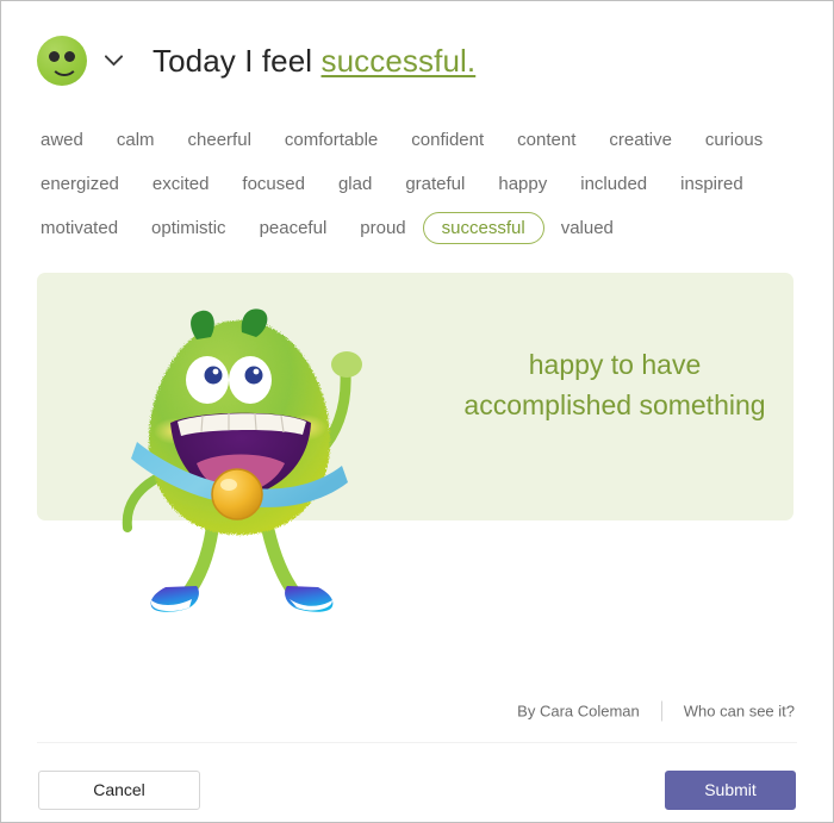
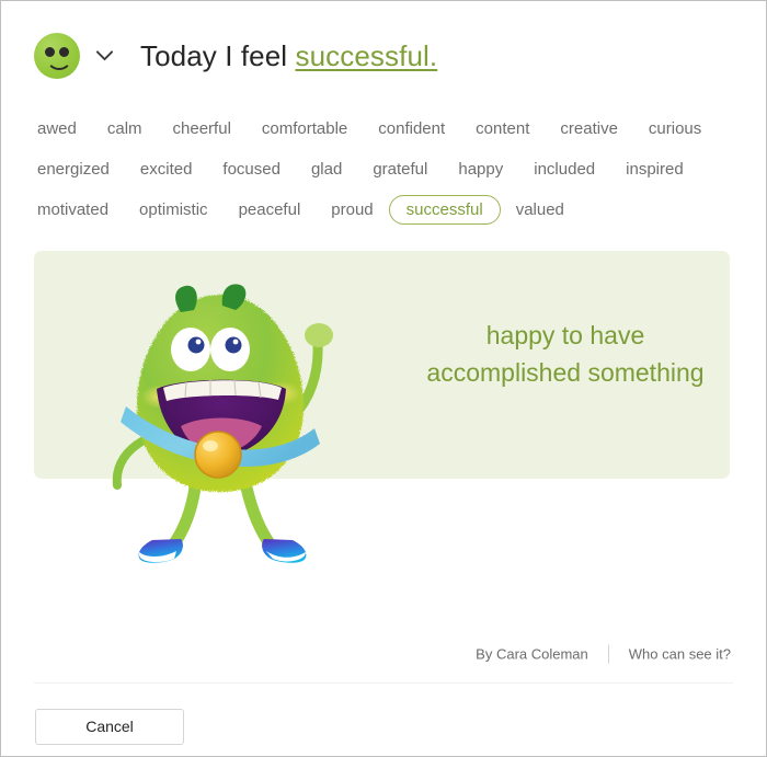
  Today I feel successful.
  awed
  calm
  cheerful
  comfortable
  confident
  content
  creative
  curious
  energized
  excited
  focused
  glad
  grateful
  happy
  included
  inspired
  motivated
  optimistic
  peaceful
  proud
  successful
  valued
  happy to have
  accomplished something
  By Cara Coleman
  Who can see it?
  Cancel
- Submit
